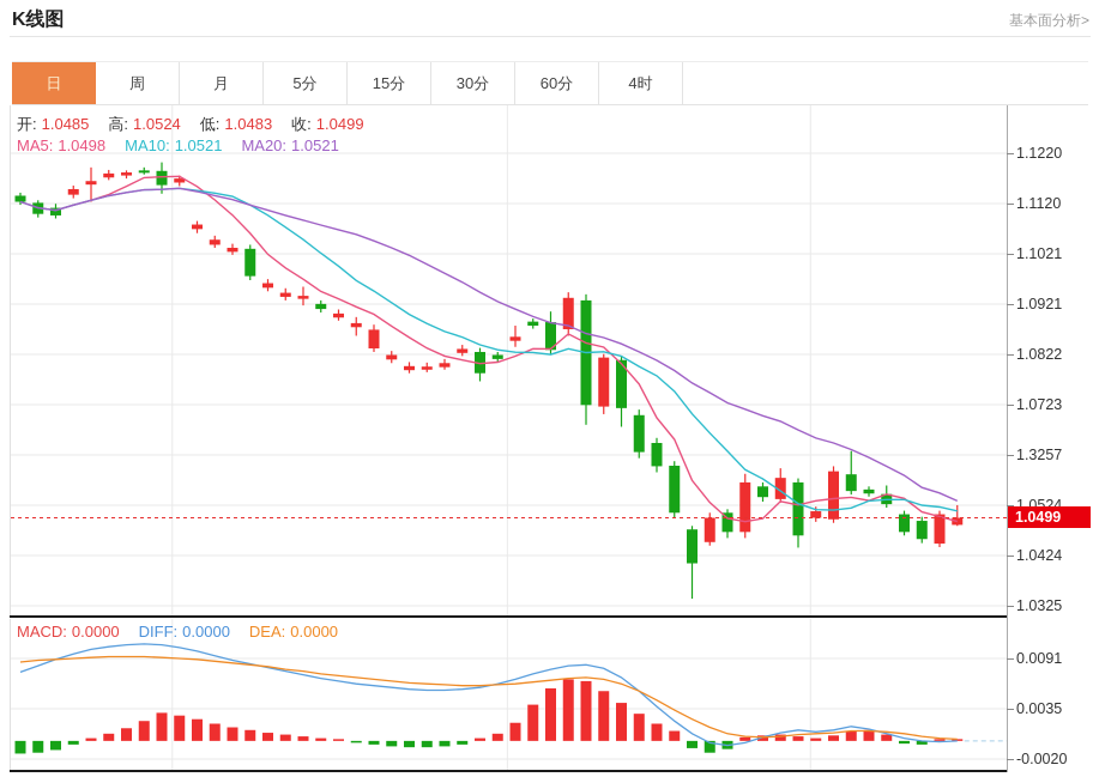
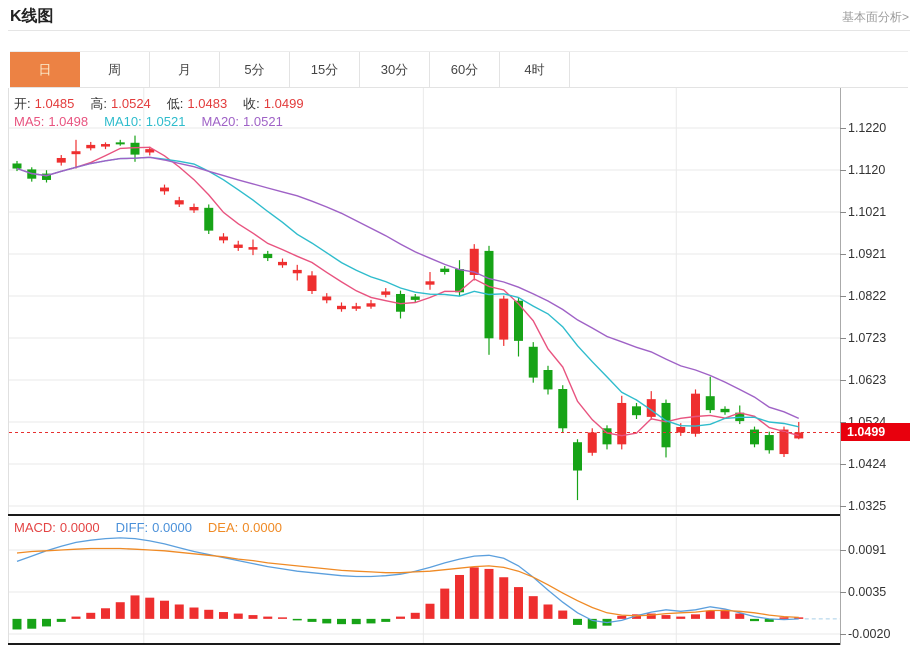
  K线图
  基本面分析>
  日
  周
  月
  5分
  15分
  30分
  60分
  4时
  开: 1.0485 高: 1.0524 低: 1.0483 收: 1.0499
  MA5: 1.0498 MA10: 1.0521 MA20: 1.0521
  MACD: 0.0000 DIFF: 0.0000 DEA: 0.0000
  1.1220
  1.1120
  1.1021
  1.0921
  1.0822
  1.0723
- 1.3257
+ 1.0623
  1.0524
  1.0424
  1.0325
  0.0091
  0.0035
  -0.0020
  1.0499
